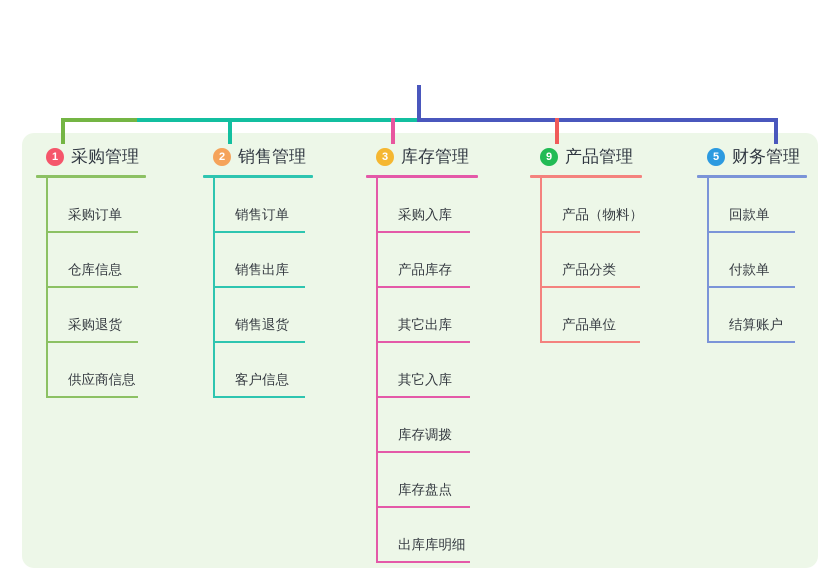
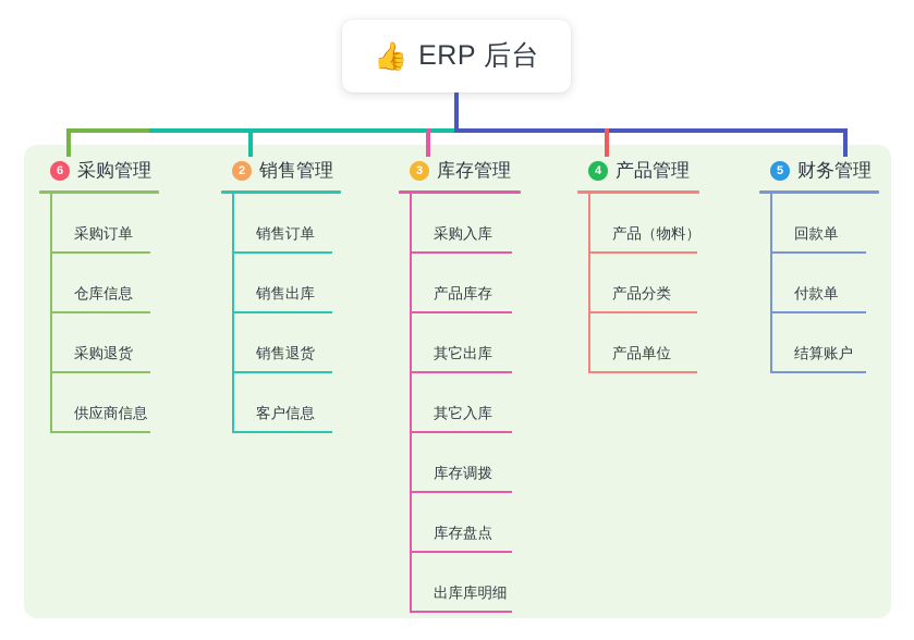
+ 👍
+ ERP 后台
- 1
+ 6
  采购管理
  采购订单
  仓库信息
  采购退货
  供应商信息
  2
  销售管理
  销售订单
  销售出库
  销售退货
  客户信息
  3
  库存管理
  采购入库
  产品库存
  其它出库
  其它入库
  库存调拨
  库存盘点
  出库库明细
- 9
+ 4
  产品管理
  产品（物料）
  产品分类
  产品单位
  5
  财务管理
  回款单
  付款单
  结算账户
